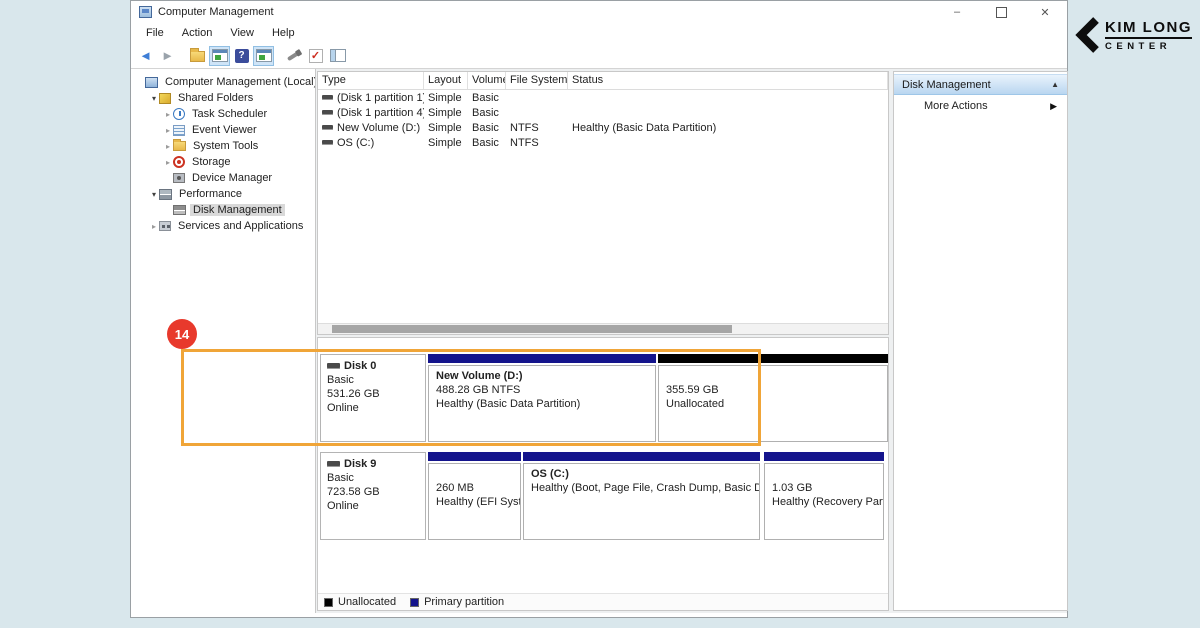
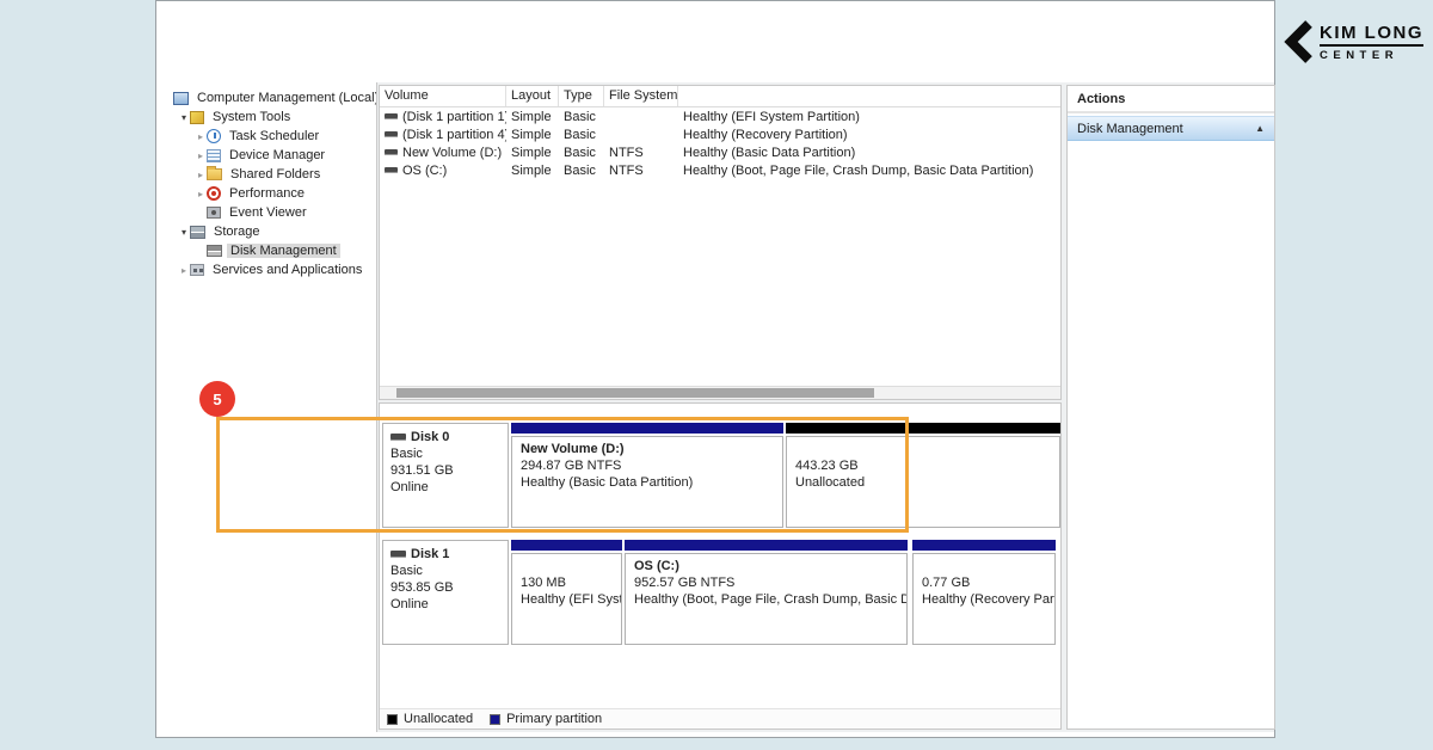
- Computer Management
- –
- ✕
- File
- Action
- View
- Help
- ◄
- ►
- ?
- ✓
  Computer Management (Local
  ▾
- Shared Folders
+ System Tools
  ▸
  Task Scheduler
  ▸
- Event Viewer
+ Device Manager
  ▸
- System Tools
+ Shared Folders
  ▸
- Storage
+ Performance
- Device Manager
+ Event Viewer
  ▾
- Performance
+ Storage
  Disk Management
  ▸
  Services and Applications
- Type
+ Volume
  Layout
- Volume
+ Type
  File System
- Status
  (Disk 1 partition 1
  Simple
  Basic
+ Healthy (EFI System Partition)
  (Disk 1 partition 4
  Simple
  Basic
+ Healthy (Recovery Partition)
  New Volume (D:)
  Simple
  Basic
  NTFS
  Healthy (Basic Data Partition)
  OS (C:)
  Simple
  Basic
  NTFS
+ Healthy (Boot, Page File, Crash Dump, Basic Data Partition)
  Disk 0
  Basic
- 531.26 GB
+ 931.51 GB
  Online
  New Volume (D:)
- 488.28 GB NTFS
+ 294.87 GB NTFS
  Healthy (Basic Data Partition)
- 355.59 GB
+ 443.23 GB
  Unallocated
- Disk 9
+ Disk 1
  Basic
- 723.58 GB
+ 953.85 GB
  Online
- 260 MB
+ 130 MB
  OS (C:)
+ 952.57 GB NTFS
  Healthy (Boot, Page File, Crash Dump, Basic D
- 1.03 GB
+ 0.77 GB
  Healthy (Recovery Par
  Unallocated
  Primary partition
+ Actions
  Disk Management
  ▲
- More Actions
- ▶
- 14
+ 5
  KIM LONG
  CENTER
